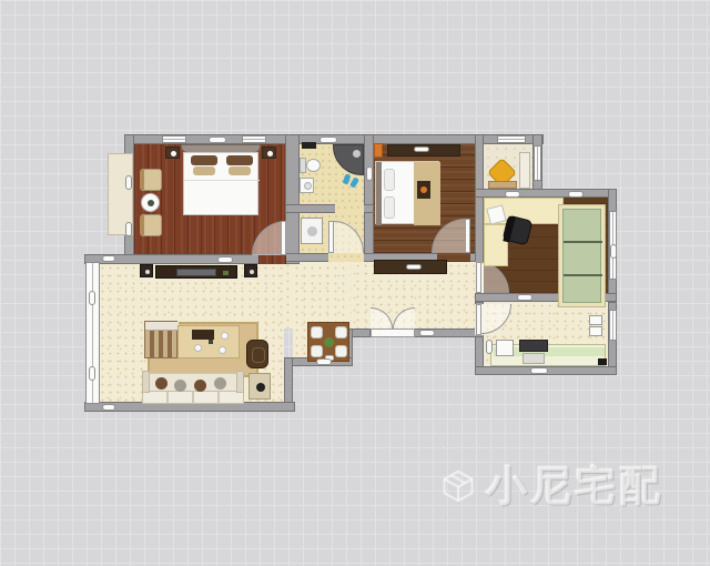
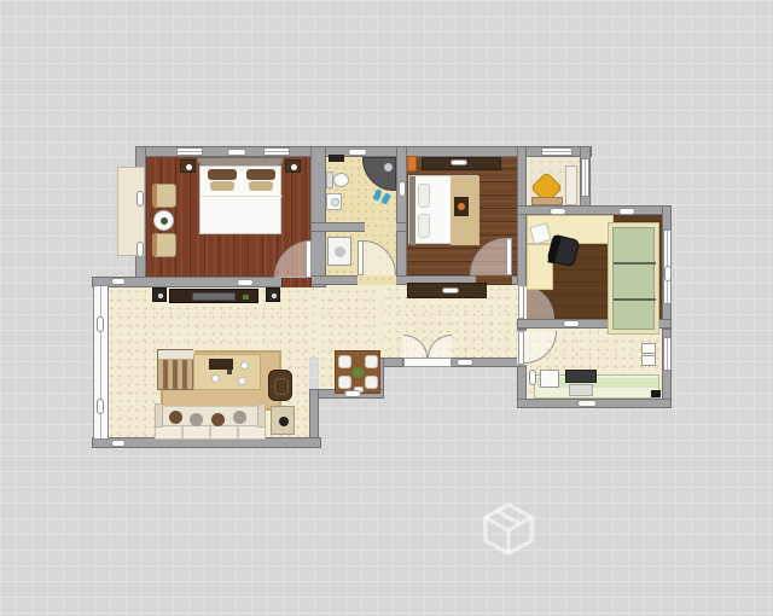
- 小尼宅配
